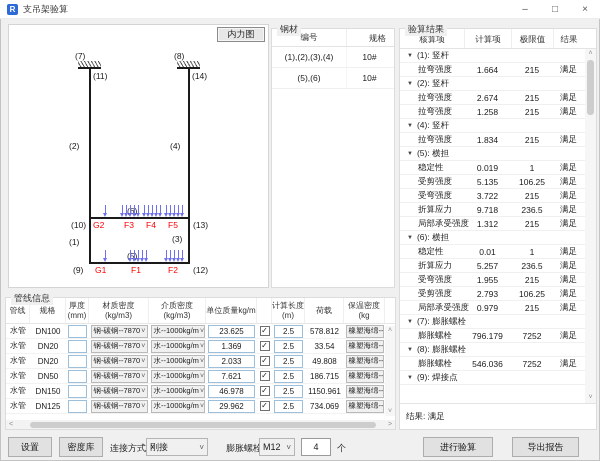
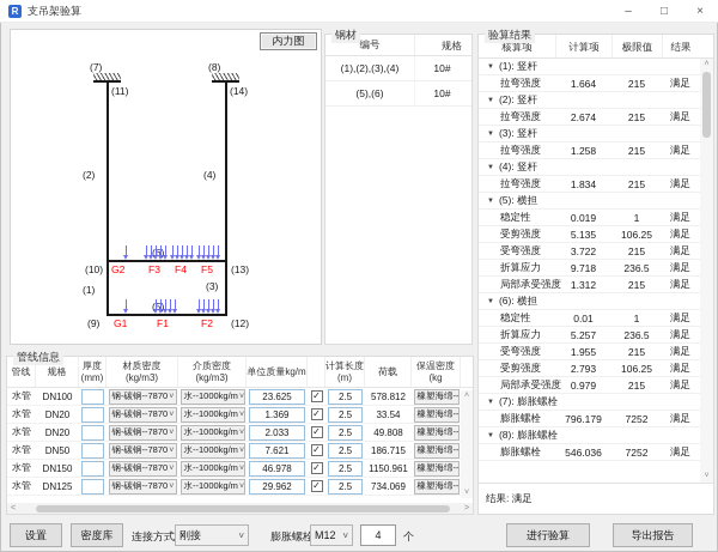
  R
  支吊架验算
  –
  □
  ×
  (7)
  (11)
  (8)
  (14)
  (2)
  (4)
  (6)
  (10)
  (13)
  G2
  F3
  F4
  F5
  (1)
  (3)
  (5)
  (9)
  (12)
  G1
  F1
  F2
  内力图
  钢材
  编号
  规格
  (1),(2),(3),(4)
  10#
  (5),(6)
  10#
  验算结果
  核算项
  计算项
  极限值
  结果
  (1): 竖杆
  拉弯强度
  1.664
  215
  满足
  (2): 竖杆
  拉弯强度
  2.674
  215
  满足
+ (3): 竖杆
  拉弯强度
  1.258
  215
  满足
  (4): 竖杆
  拉弯强度
  1.834
  215
  满足
  (5): 横担
  稳定性
  0.019
  1
  满足
  受剪强度
  5.135
  106.25
  满足
  受弯强度
  3.722
  215
  满足
  折算应力
  9.718
  236.5
  满足
  局部承受强度
  1.312
  215
  满足
  (6): 横担
  稳定性
  0.01
  1
  满足
  折算应力
  5.257
  236.5
  满足
  受弯强度
  1.955
  215
  满足
  受剪强度
  2.793
  106.25
  满足
  局部承受强度
  0.979
  215
  满足
  (7): 膨胀螺栓
  膨胀螺栓
  796.179
  7252
  满足
  (8): 膨胀螺栓
  膨胀螺栓
  546.036
  7252
  满足
- (9): 焊接点
  结果: 满足
  管线信息
  管线
  规格
  厚度(mm)
  材质密度(kg/m3)
  介质密度(kg/m3)
  单位质量kg/m
  计算长度(m)
  荷载
  保温密度(kg
  水管
  DN100
  钢-碳钢--7870
  水--1000kg/m
  23.625
  ✓
  2.5
  578.812
  橡塑海绵--
  水管
  DN20
  钢-碳钢--7870
  水--1000kg/m
  1.369
  ✓
  2.5
  33.54
  橡塑海绵--
  水管
  DN20
  钢-碳钢--7870
  水--1000kg/m
  2.033
  ✓
  2.5
  49.808
  橡塑海绵--
  水管
  DN50
  钢-碳钢--7870
  水--1000kg/m
  7.621
  ✓
  2.5
  186.715
  橡塑海绵--
  水管
  DN150
  钢-碳钢--7870
  水--1000kg/m
  46.978
  ✓
  2.5
  1150.961
  橡塑海绵--
  水管
  DN125
  钢-碳钢--7870
  水--1000kg/m
  29.962
  ✓
  2.5
  734.069
  橡塑海绵--
  设置
  密度库
  连接方式
  刚接
  ˅
  膨胀螺栓
  M12
  ˅
  4
  个
  进行验算
  导出报告
